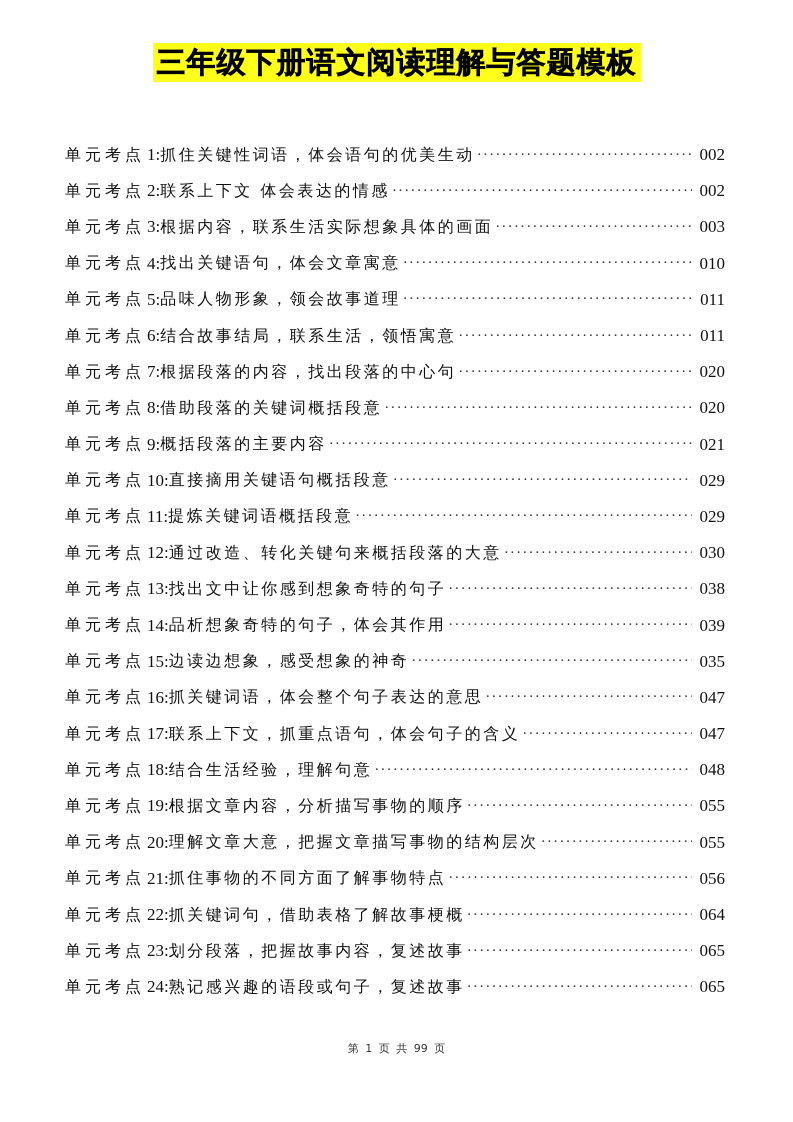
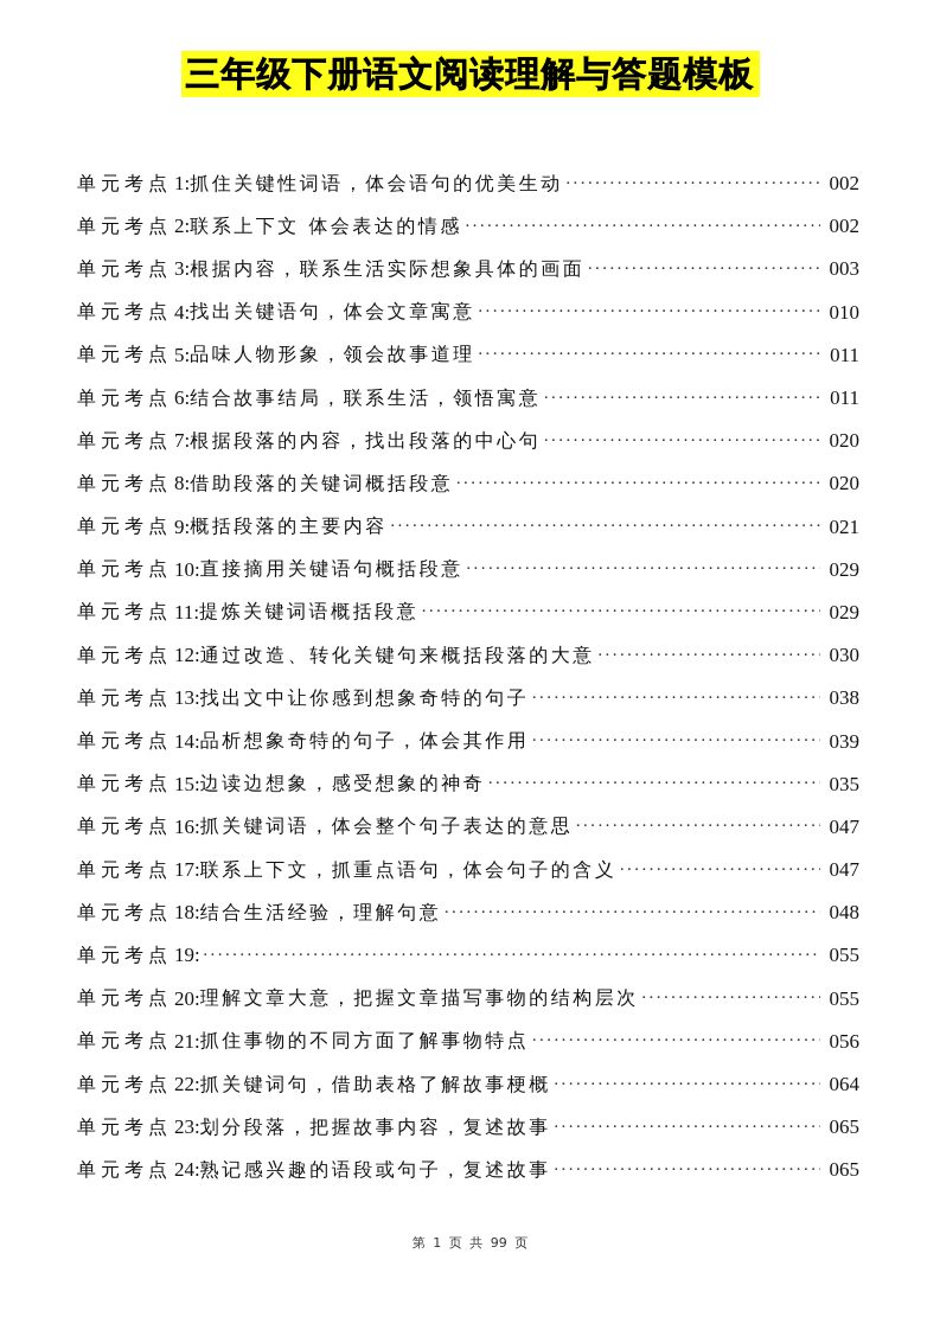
  三年级下册语文阅读理解与答题模板
  单元考点
  1:
  抓住关键性词语，体会语句的优美生动
  002
  单元考点
  2:
  联系上下文 体会表达的情感
  002
  单元考点
  3:
  根据内容，联系生活实际想象具体的画面
  003
  单元考点
  4:
  找出关键语句，体会文章寓意
  010
  单元考点
  5:
  品味人物形象，领会故事道理
  011
  单元考点
  6:
  结合故事结局，联系生活，领悟寓意
  011
  单元考点
  7:
  根据段落的内容，找出段落的中心句
  020
  单元考点
  8:
  借助段落的关键词概括段意
  020
  单元考点
  9:
  概括段落的主要内容
  021
  单元考点
  10:
  直接摘用关键语句概括段意
  029
  单元考点
  11:
  提炼关键词语概括段意
  029
  单元考点
  12:
  通过改造、转化关键句来概括段落的大意
  030
  单元考点
  13:
  找出文中让你感到想象奇特的句子
  038
  单元考点
  14:
  品析想象奇特的句子，体会其作用
  039
  单元考点
  15:
  边读边想象，感受想象的神奇
  035
  单元考点
  16:
  抓关键词语，体会整个句子表达的意思
  047
  单元考点
  17:
  联系上下文，抓重点语句，体会句子的含义
  047
  单元考点
  18:
  结合生活经验，理解句意
  048
  单元考点
  19:
- 根据文章内容，分析描写事物的顺序
  055
  单元考点
  20:
  理解文章大意，把握文章描写事物的结构层次
  055
  单元考点
  21:
  抓住事物的不同方面了解事物特点
  056
  单元考点
  22:
  抓关键词句，借助表格了解故事梗概
  064
  单元考点
  23:
  划分段落，把握故事内容，复述故事
  065
  单元考点
  24:
  熟记感兴趣的语段或句子，复述故事
  065
  第 1 页 共 99 页
